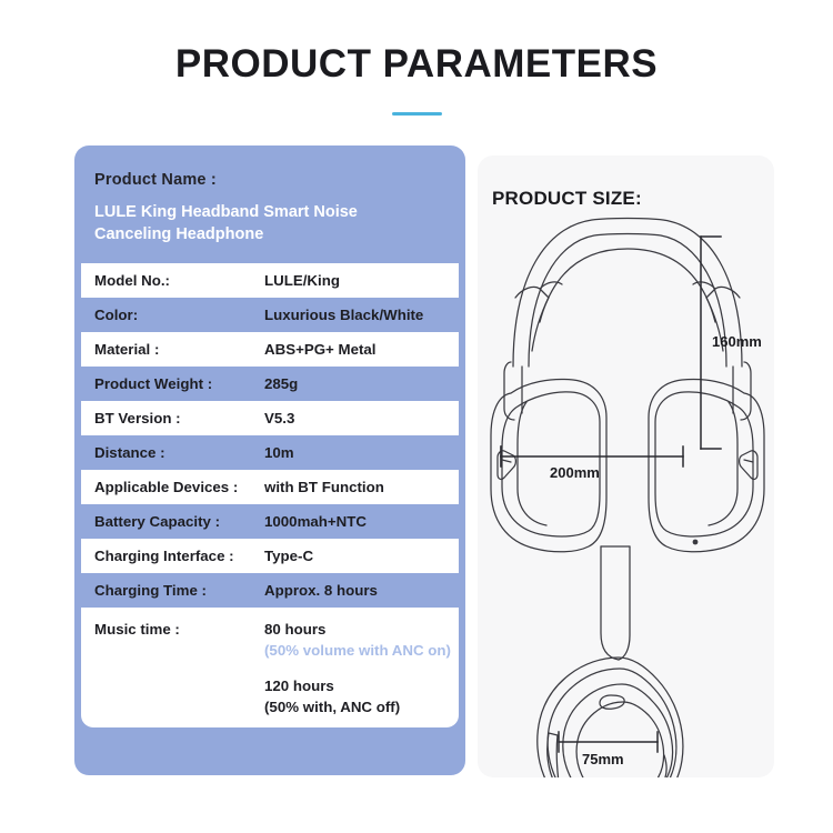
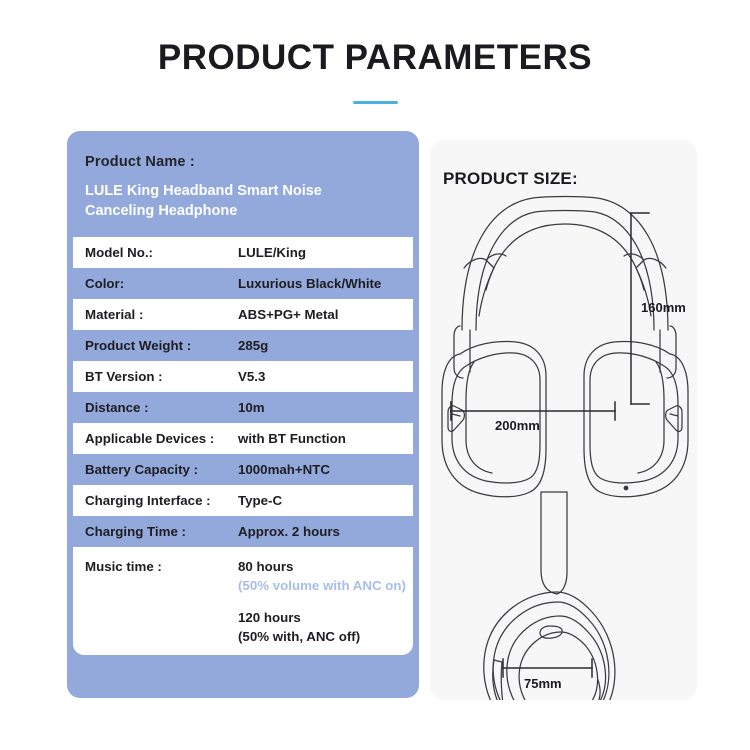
  PRODUCT PARAMETERS
  Product Name :
  LULE King Headband Smart Noise Canceling Headphone
  Model No.:
  LULE/King
  Color:
  Luxurious Black/White
  Material :
  ABS+PG+ Metal
  Product Weight :
  285g
  BT Version :
  V5.3
  Distance :
  10m
  Applicable Devices :
  with BT Function
  Battery Capacity :
  1000mah+NTC
  Charging Interface :
  Type-C
  Charging Time :
- Approx. 8 hours
+ Approx. 2 hours
  Music time :
  80 hours
  (50% volume with ANC on)
  120 hours
  (50% with, ANC off)
  PRODUCT SIZE:
  160mm
  200mm
  75mm
